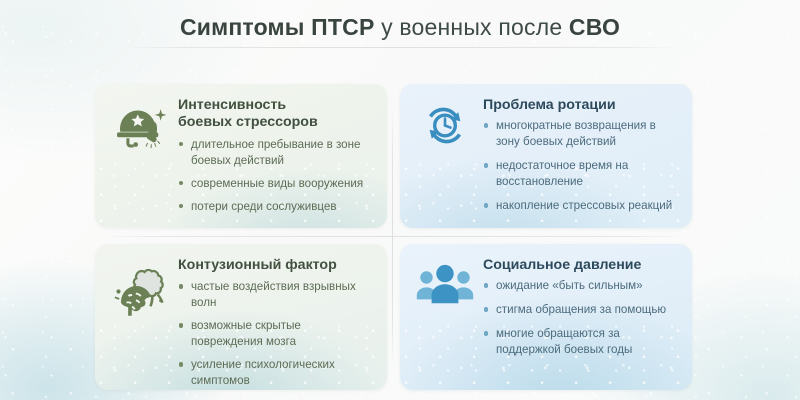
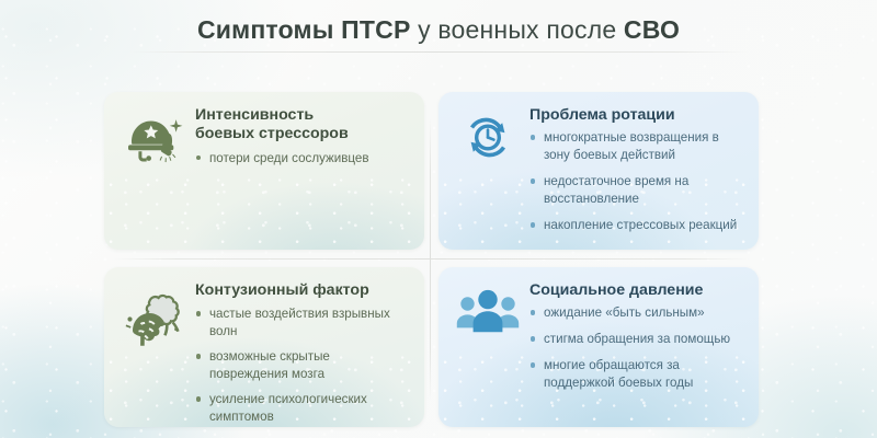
  Симптомы ПТСР у военных после СВО
  Интенсивность
  боевых стрессоров
- длительное пребывание в зоне боевых действий
- современные виды вооружения
  потери среди сослуживцев
  Проблема ротации
  многократные возвращения в зону боевых действий
  недостаточное время на восстановление
  накопление стрессовых реакций
  Контузионный фактор
  частые воздействия взрывных волн
  возможные скрытые повреждения мозга
  усиление психологических симптомов
  Социальное давление
  ожидание «быть сильным»
  стигма обращения за помощью
  многие обращаются за поддержкой боевых годы
